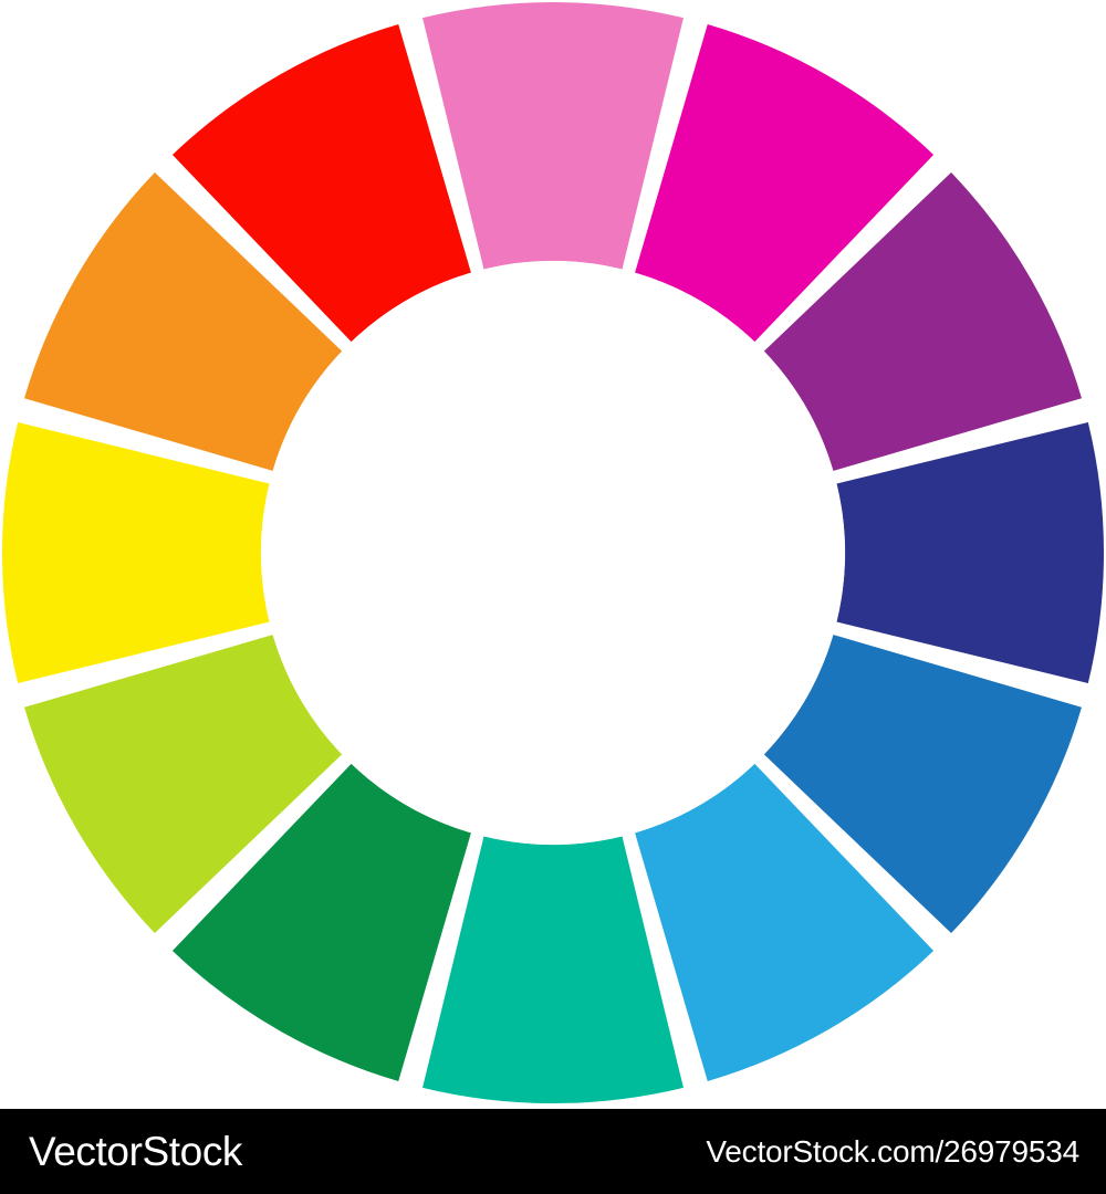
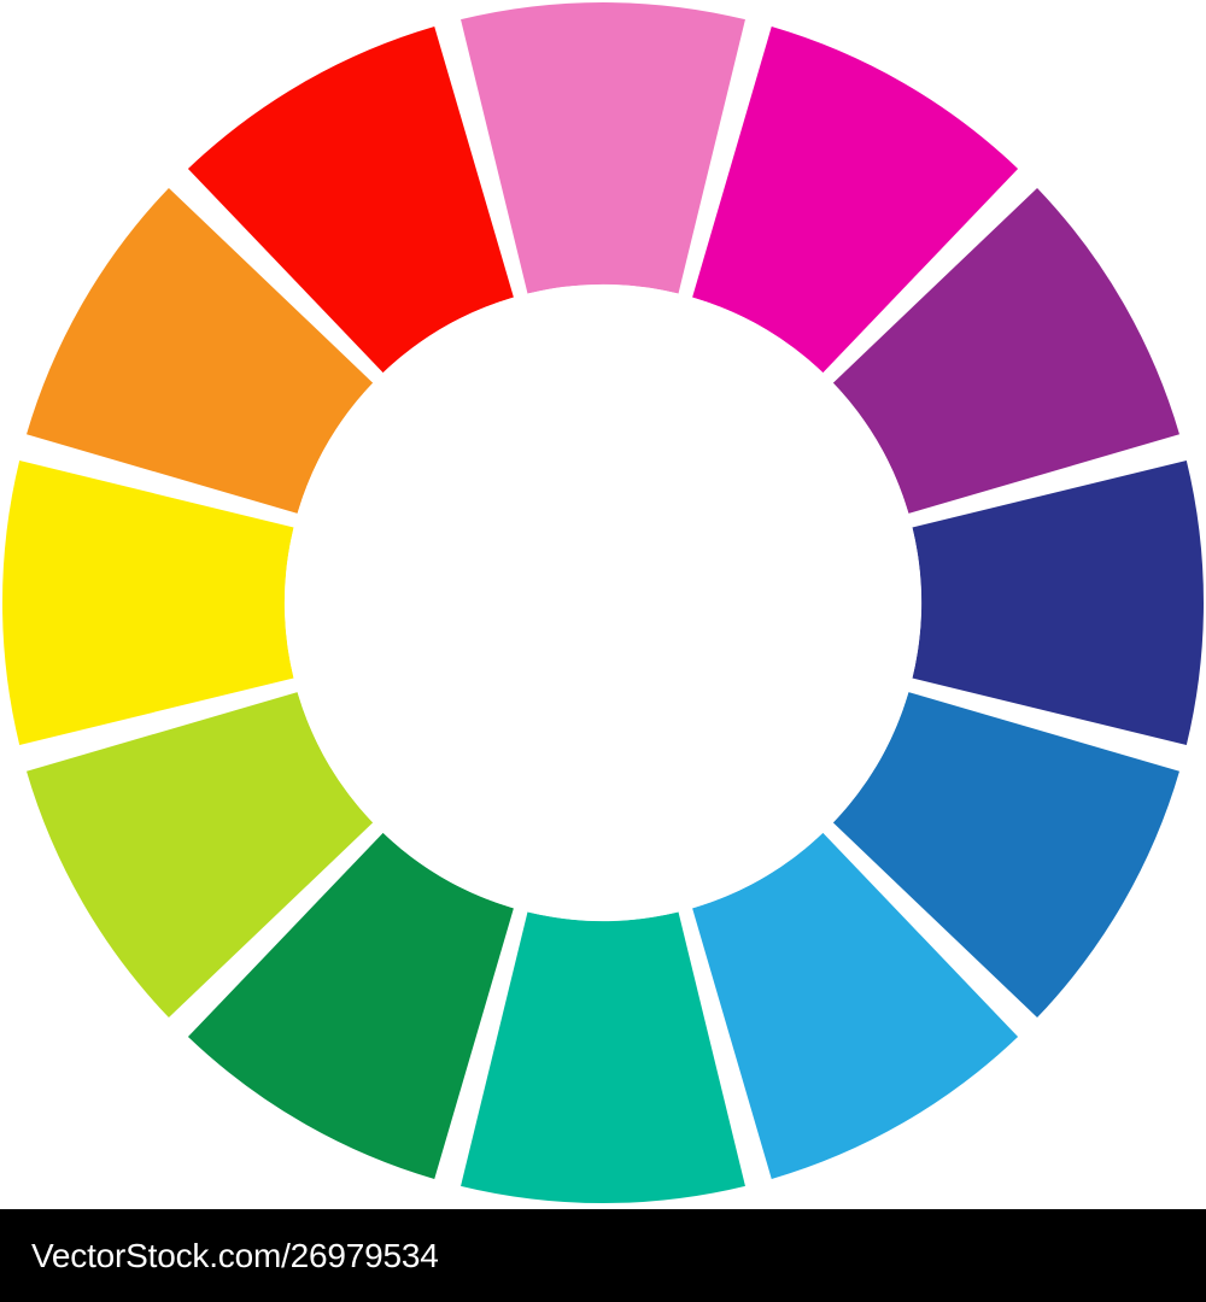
- VectorStock
  VectorStock.com/26979534
